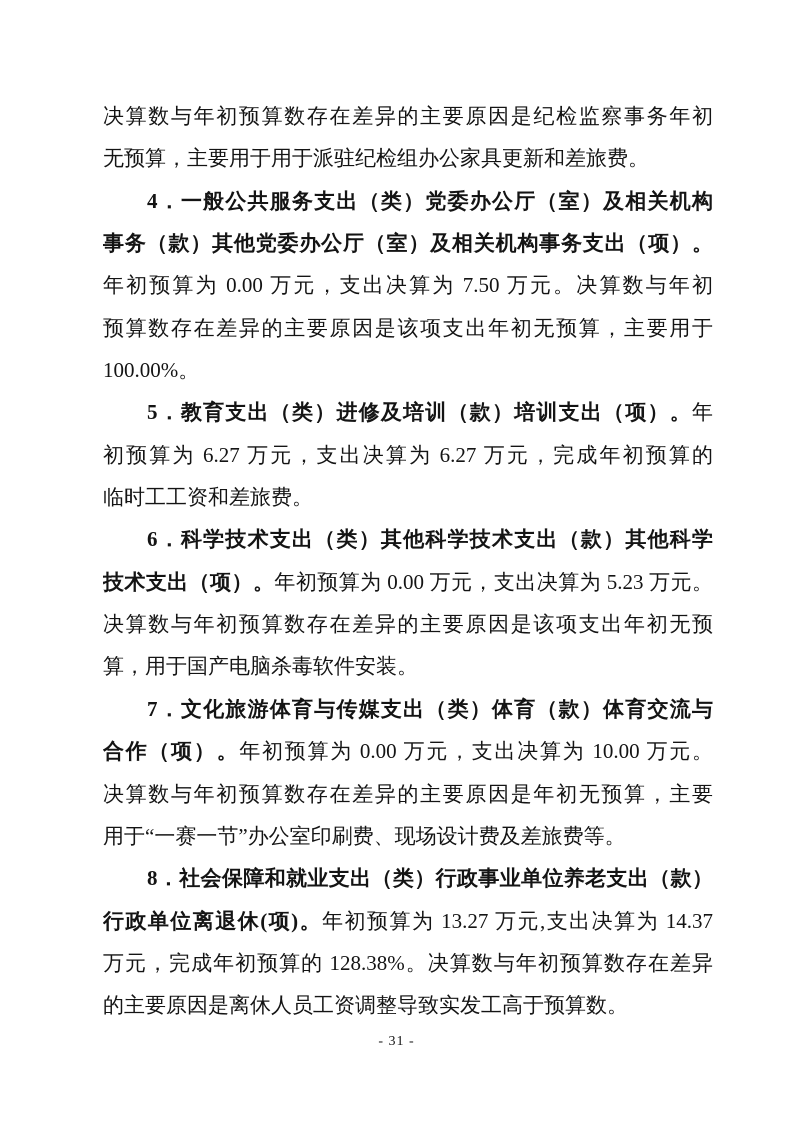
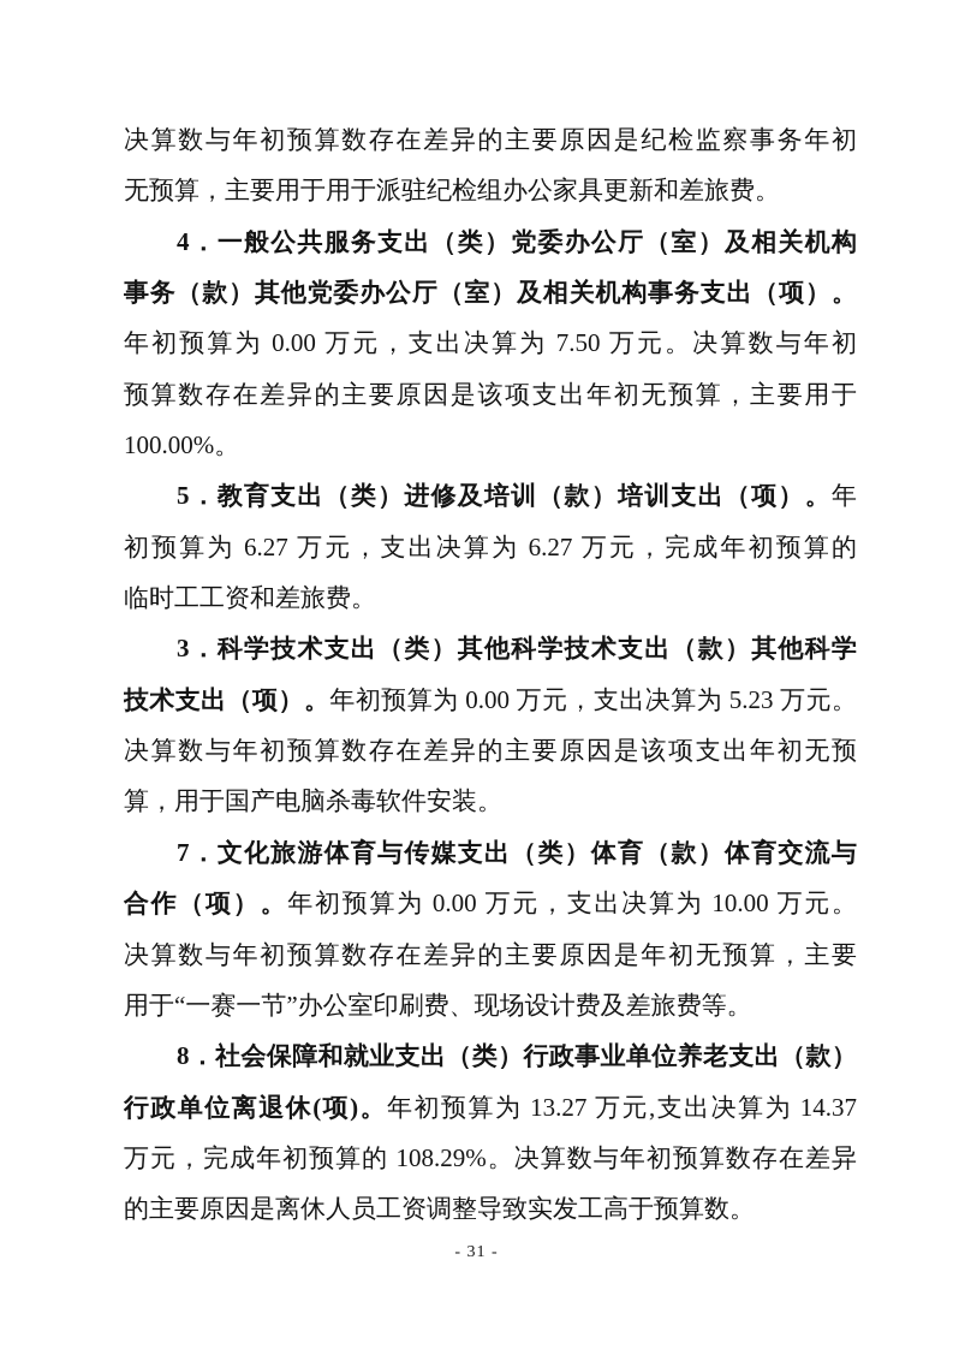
  决算数与年初预算数存在差异的主要原因是纪检监察事务年初
  无预算，主要用于用于派驻纪检组办公家具更新和差旅费。
  4．一般公共服务支出（类）党委办公厅（室）及相关机构
  事务（款）其他党委办公厅（室）及相关机构事务支出（项）。
  年初预算为 0.00 万元，支出决算为 7.50 万元。决算数与年初
  预算数存在差异的主要原因是该项支出年初无预算，主要用于
  100.00%。
  5．教育支出（类）进修及培训（款）培训支出（项）。年
  初预算为 6.27 万元，支出决算为 6.27 万元，完成年初预算的
  临时工工资和差旅费。
- 6．科学技术支出（类）其他科学技术支出（款）其他科学
+ 3．科学技术支出（类）其他科学技术支出（款）其他科学
  技术支出（项）。年初预算为 0.00 万元，支出决算为 5.23 万元。
  决算数与年初预算数存在差异的主要原因是该项支出年初无预
  算，用于国产电脑杀毒软件安装。
  7．文化旅游体育与传媒支出（类）体育（款）体育交流与
  合作（项）。年初预算为 0.00 万元，支出决算为 10.00 万元。
  决算数与年初预算数存在差异的主要原因是年初无预算，主要
  用于“一赛一节”办公室印刷费、现场设计费及差旅费等。
  8．社会保障和就业支出（类）行政事业单位养老支出（款）
  行政单位离退休(项)。年初预算为 13.27 万元,支出决算为 14.37
- 万元，完成年初预算的 128.38%。决算数与年初预算数存在差异
+ 万元，完成年初预算的 108.29%。决算数与年初预算数存在差异
  的主要原因是离休人员工资调整导致实发工高于预算数。
  - 31 -
